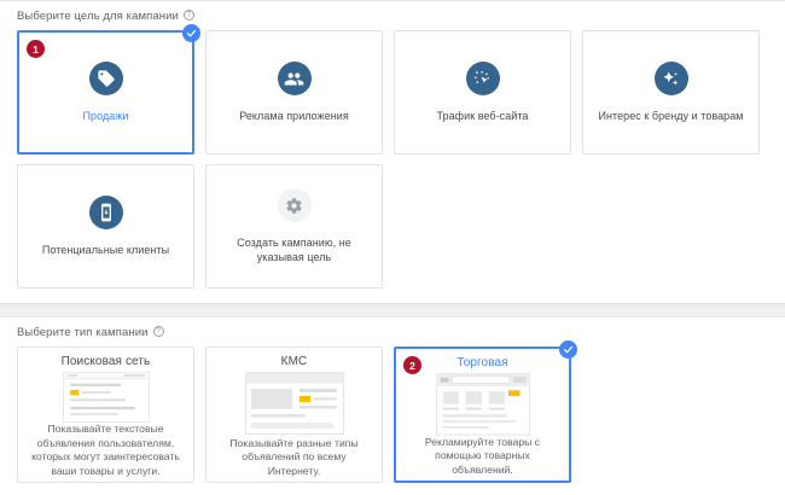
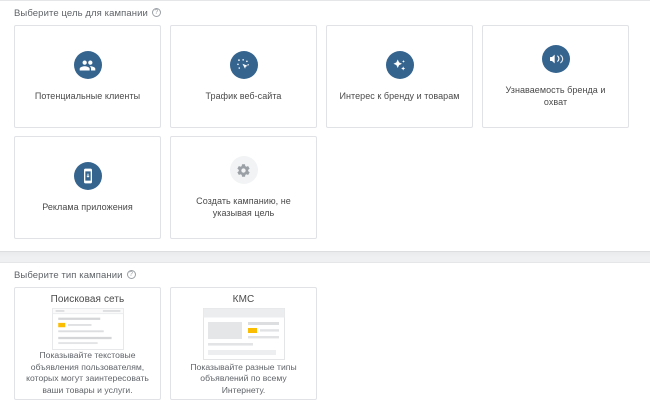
  Выберите цель для кампании
- 1
- Продажи
- Реклама приложения
+ Потенциальные клиенты
  Трафик веб-сайта
  Интерес к бренду и товарам
+ Узнаваемость бренда и охват
- Потенциальные клиенты
+ Реклама приложения
  Создать кампанию, не указывая цель
  Выберите тип кампании
  Поисковая сеть
  Показывайте текстовые объявления пользователям, которых могут заинтересовать ваши товары и услуги.
  КМС
  Показывайте разные типы объявлений по всему Интернету.
- 2
- Торговая
- Рекламируйте товары с помощью товарных объявлений.
